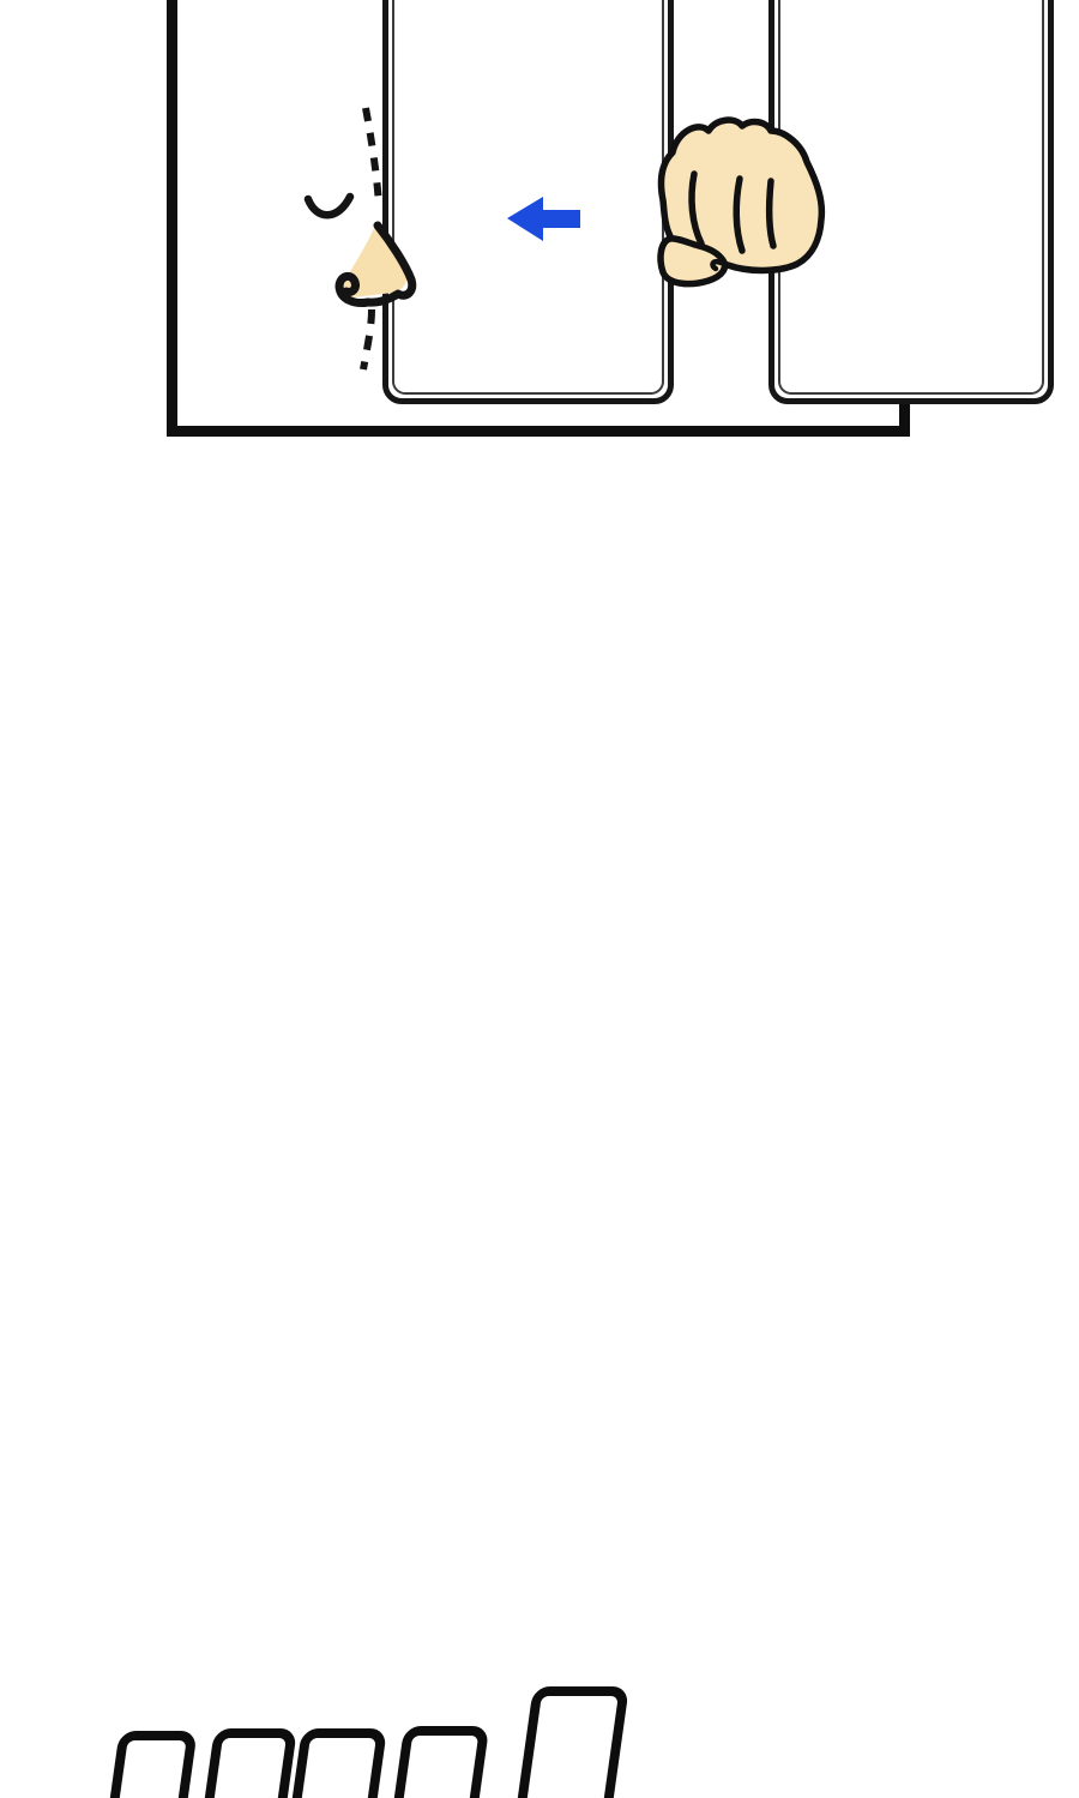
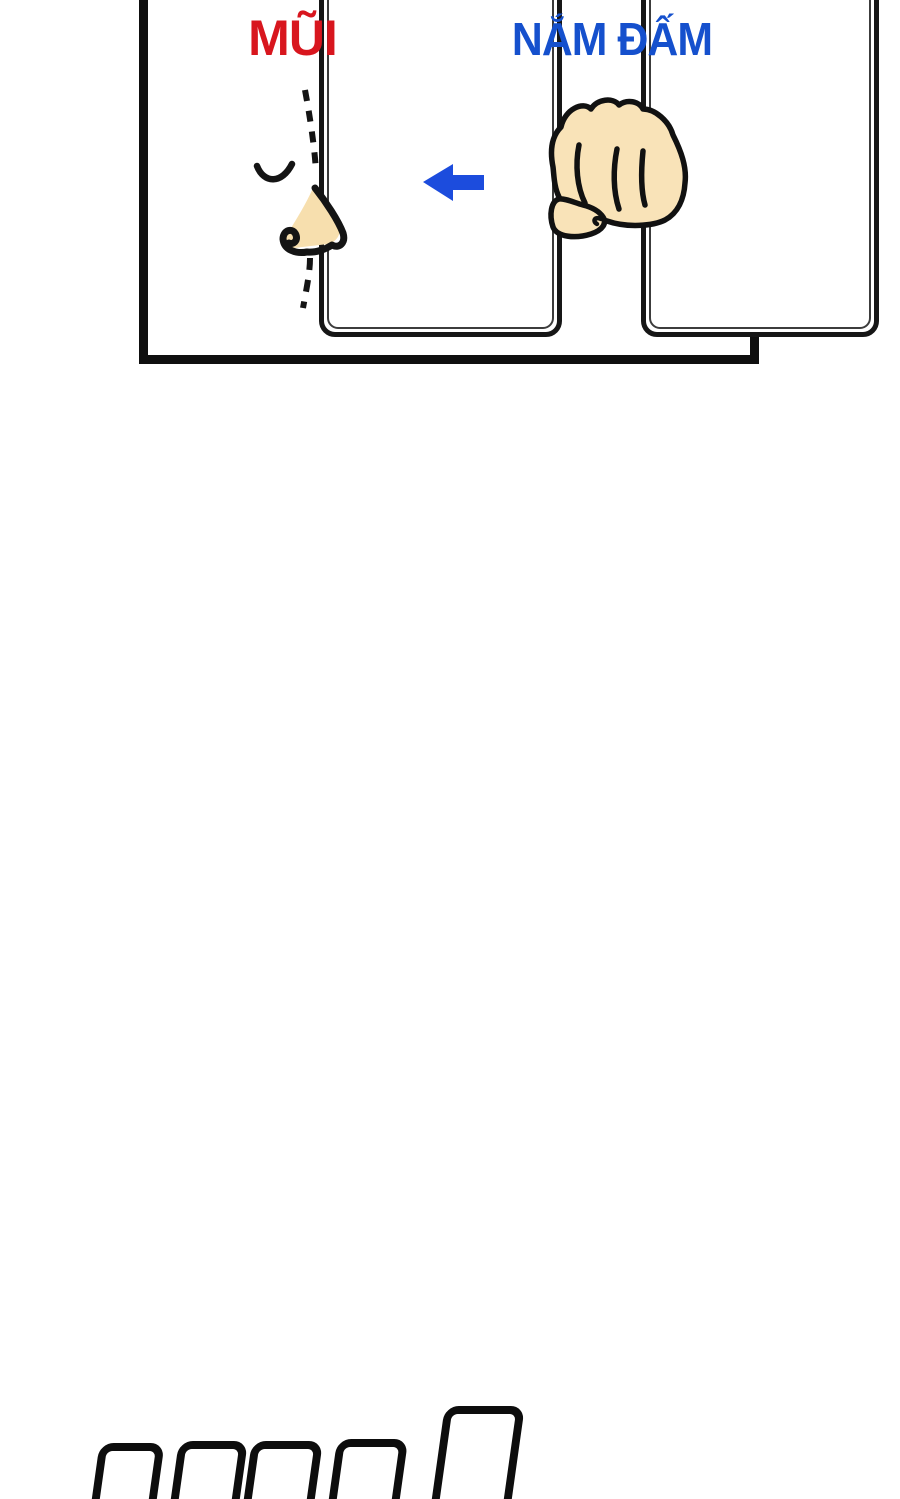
+ MŨI
+ NẮM ĐẤM
